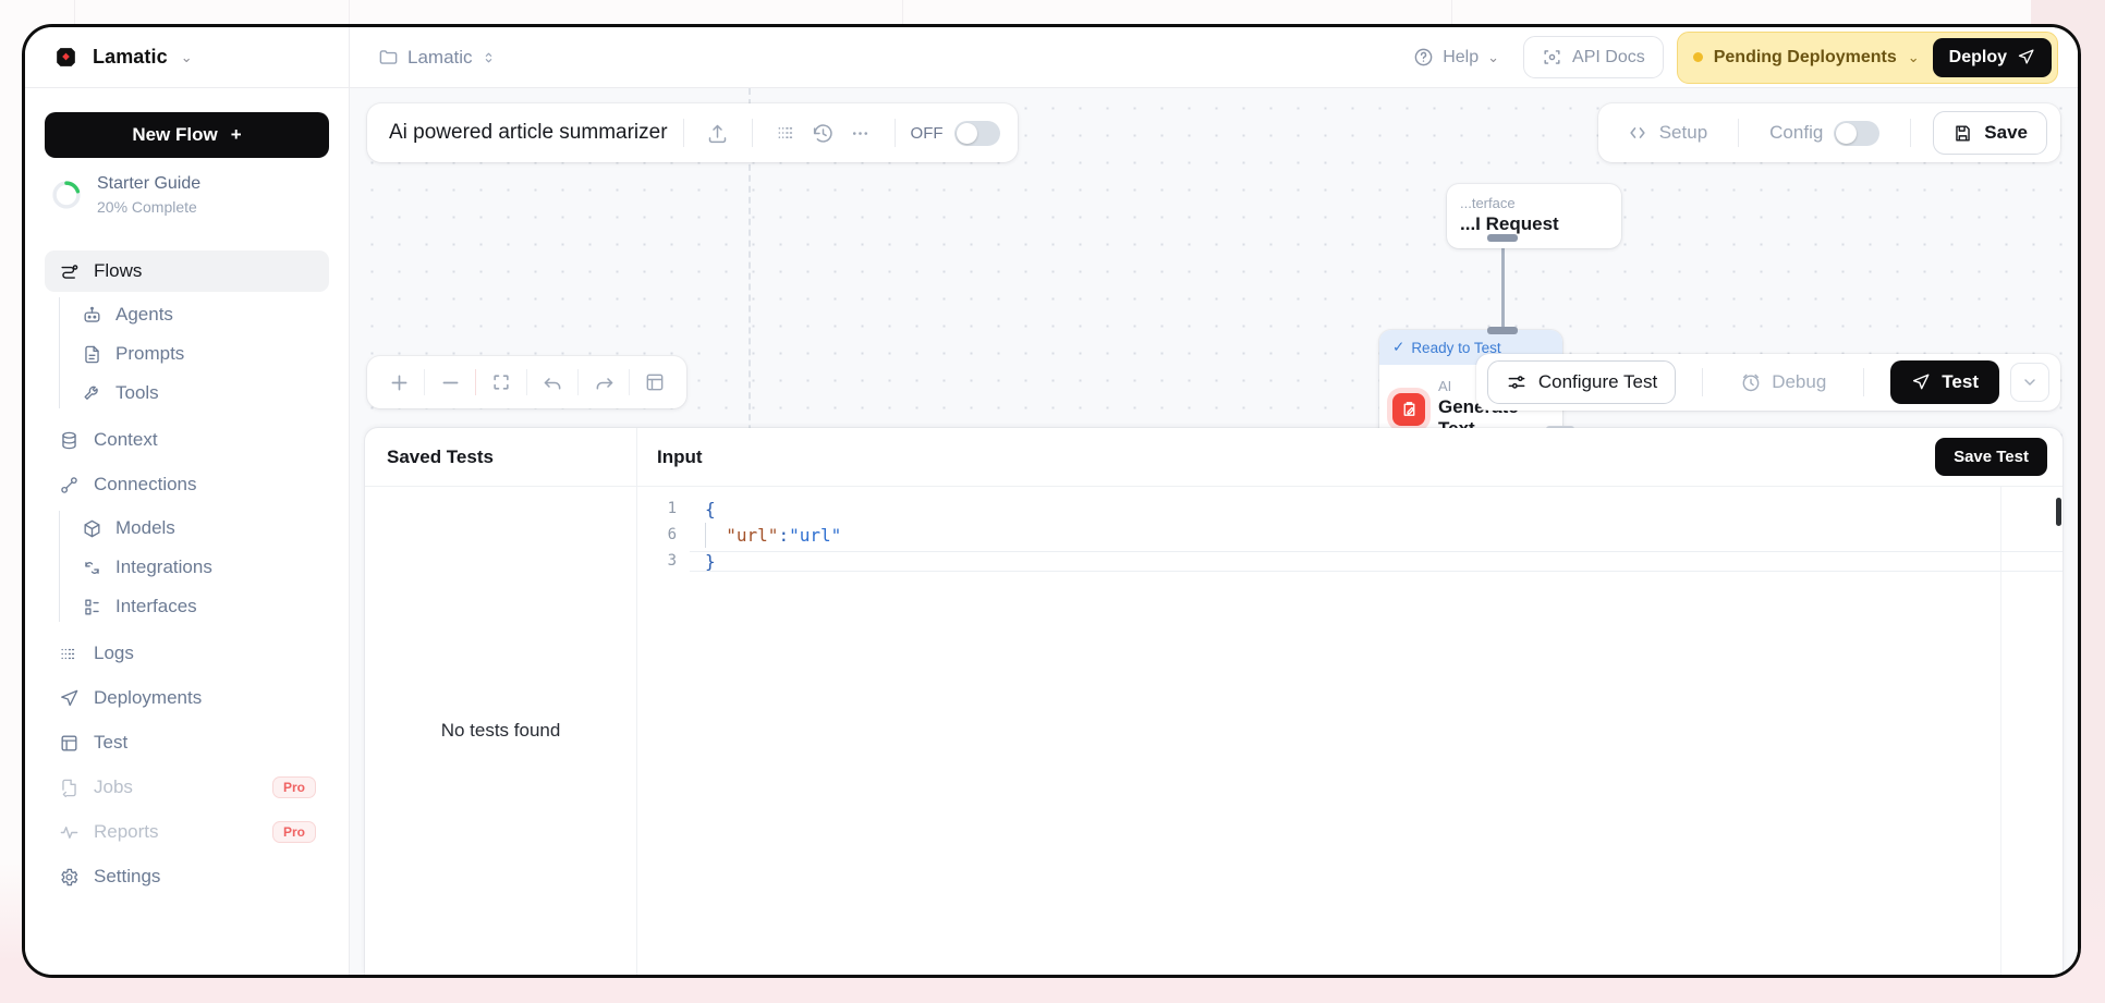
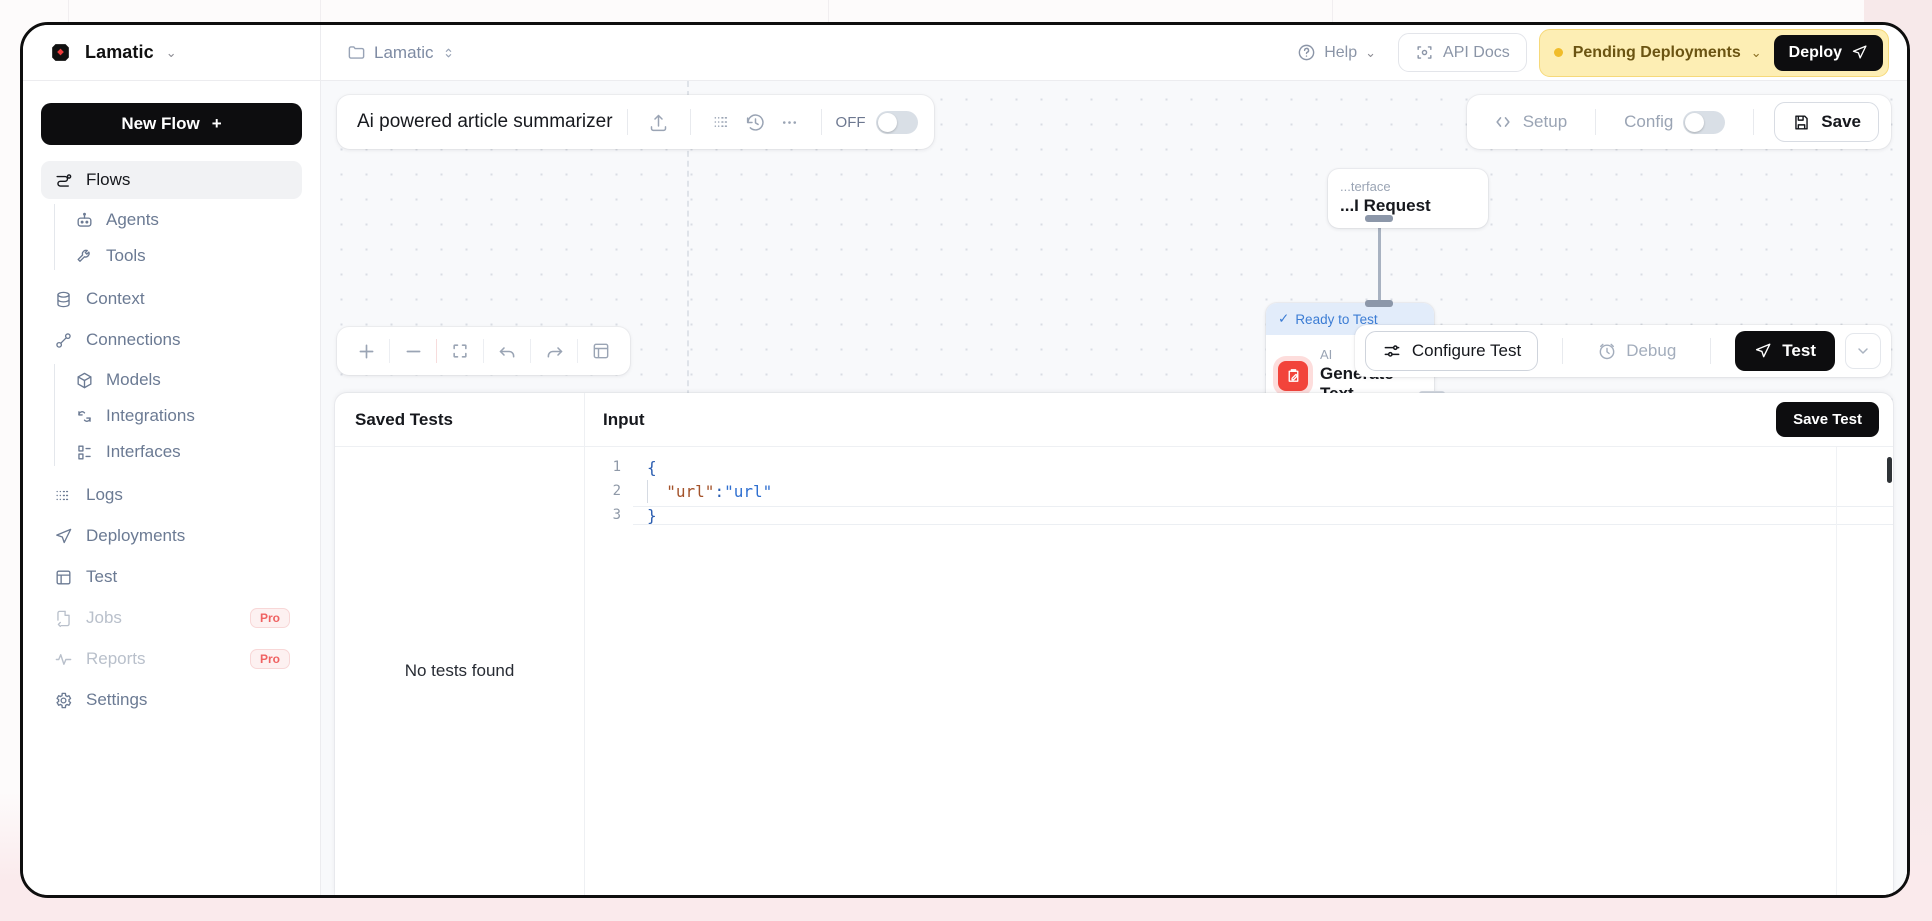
  Lamatic
  ⌄
  Lamatic
  Help
  ⌄
  API Docs
  Pending Deployments
  ⌄
  Deploy
  New Flow
  +
- Starter Guide
- 20% Complete
  Flows
  Agents
- Prompts
  Tools
  Context
  Connections
  Models
  Integrations
  Interfaces
  Logs
  Deployments
  Test
  Jobs
  Pro
  Reports
  Pro
  Settings
  ...terface
  ...I Request
  ✓
  Ready to Test
  AI
  Ai powered article summarizer
  OFF
  Setup
  Config
  Save
  Configure Test
  Debug
  Test
  Saved Tests
  Input
  Save Test
  No tests found
  1
  {
- 6
+ 2
  "url":"url"
  3
  }
